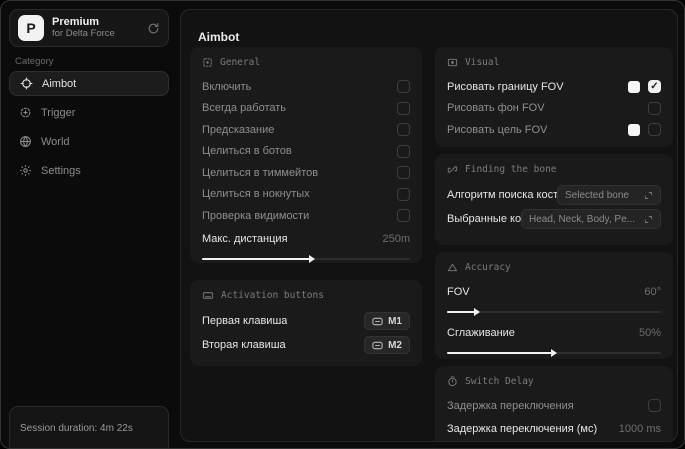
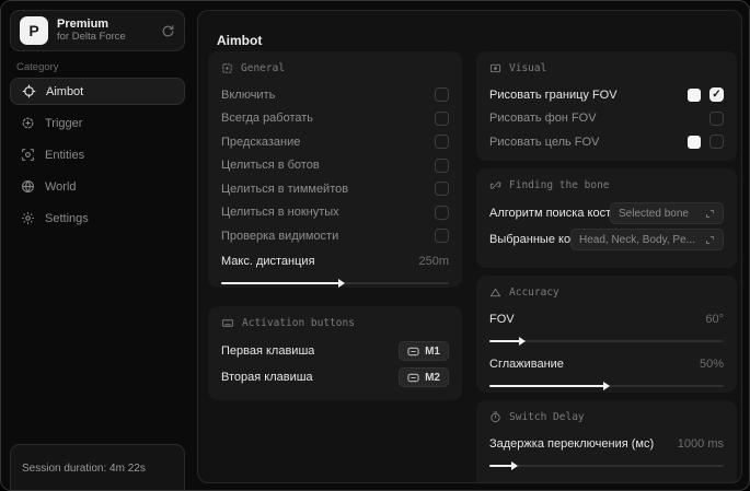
  P
  Premium
  for Delta Force
  Category
  Aimbot
  Trigger
+ Entities
  World
  Settings
  Session duration: 4m 22s
  Aimbot
  General
  Включить
  Всегда работать
  Предсказание
  Целиться в ботов
  Целиться в тиммейтов
  Целиться в нокнутых
  Проверка видимости
  Макс. дистанция
  250m
  Activation buttons
  Первая клавиша
  M1
  Вторая клавиша
  M2
  Visual
  Рисовать границу FOV
  ✓
  Рисовать фон FOV
  Рисовать цель FOV
  Finding the bone
  Алгоритм поиска кост
  Selected bone
  Выбранные ко
  Head, Neck, Body, Pe...
  Accuracy
  FOV
  60°
  Сглаживание
  50%
  Switch Delay
- Задержка переключения
  Задержка переключения (мс)
  1000 ms
